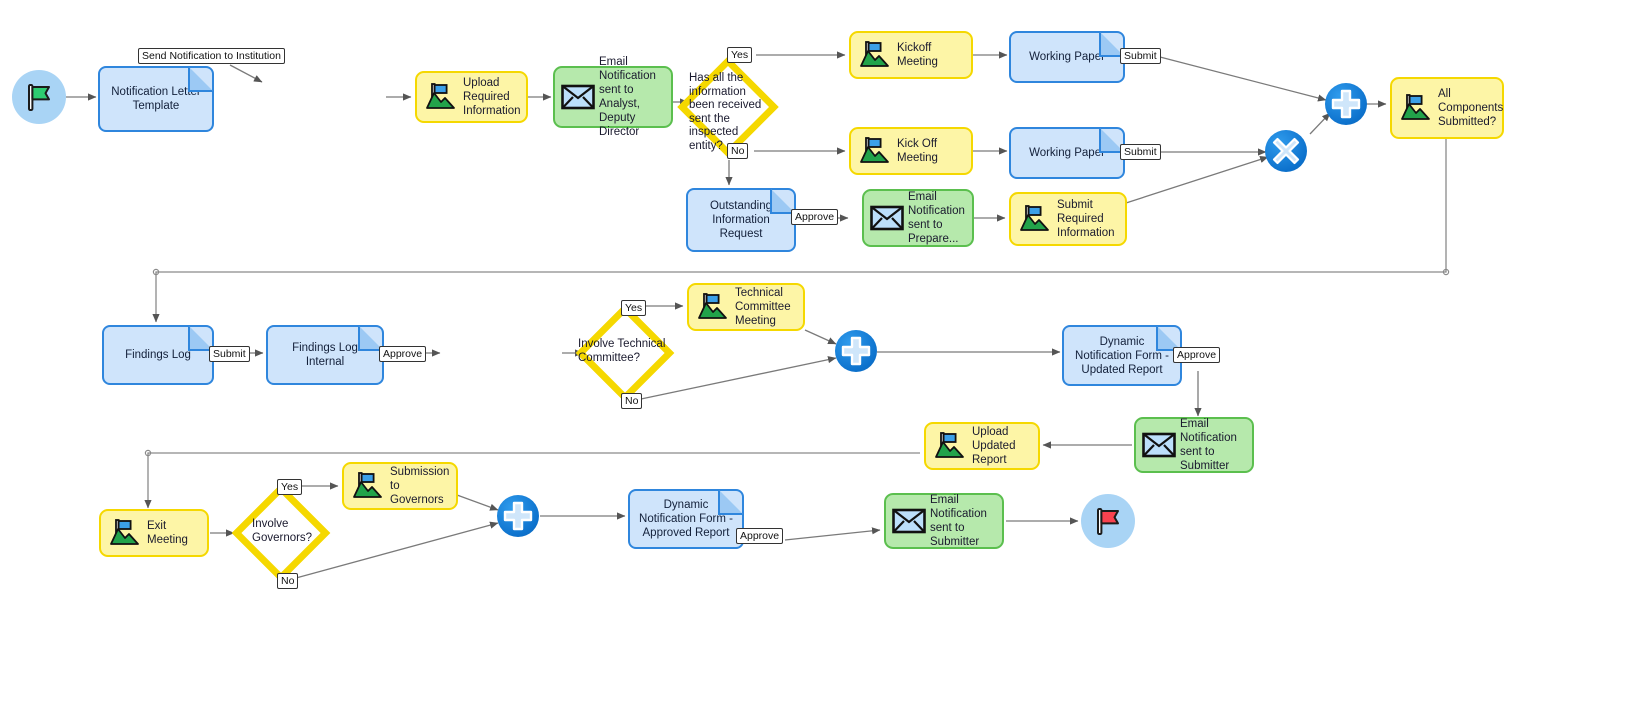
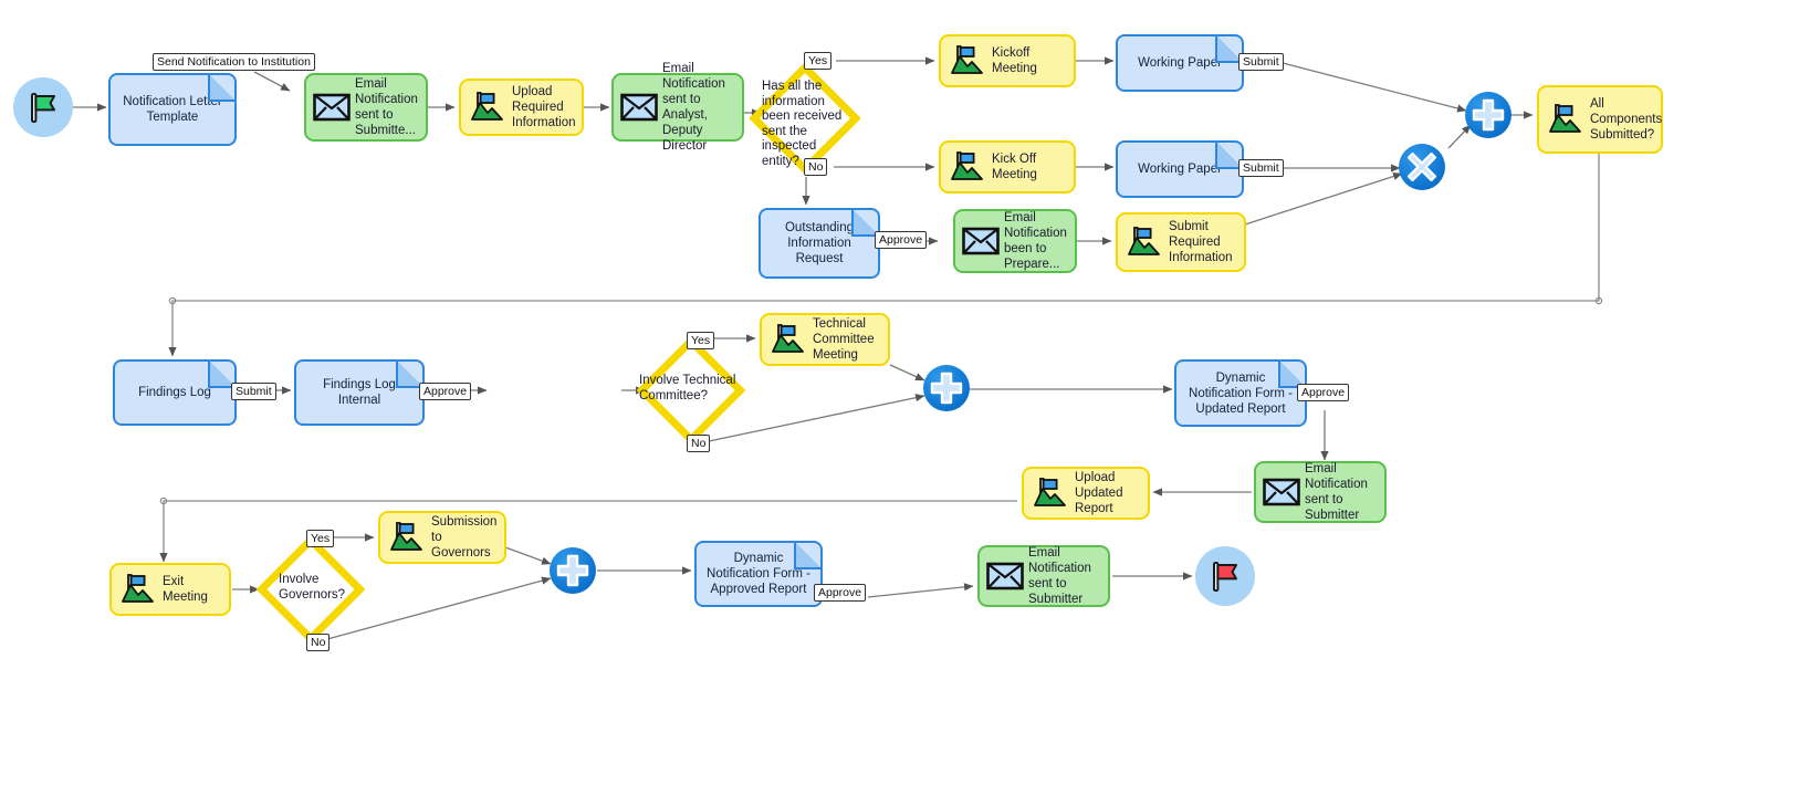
  Notification Letter Template
  Send Notification to Institution
+ Email Notification sent to Submitte...
  Upload Required Information
  Email Notification sent to Analyst, Deputy Director
  Has all the information been received sent the inspected entity?
  Yes
  No
  Kickoff Meeting
  Working Paper
  Submit
  Kick Off Meeting
  Working Paper
  Submit
  Outstanding Information Request
  Approve
- Email Notification sent to Prepare...
+ Email Notification been to Prepare...
  Submit Required Information
  All Components Submitted?
  Findings Log
  Submit
  Findings Log Internal
  Approve
  Involve Technical Committee?
  Yes
  No
  Technical Committee Meeting
  Dynamic Notification Form - Updated Report
  Approve
  Email Notification sent to Submitter
  Upload Updated Report
  Exit Meeting
  Involve Governors?
  Yes
  No
  Submission to Governors
  Dynamic Notification Form - Approved Report
  Approve
  Email Notification sent to Submitter
